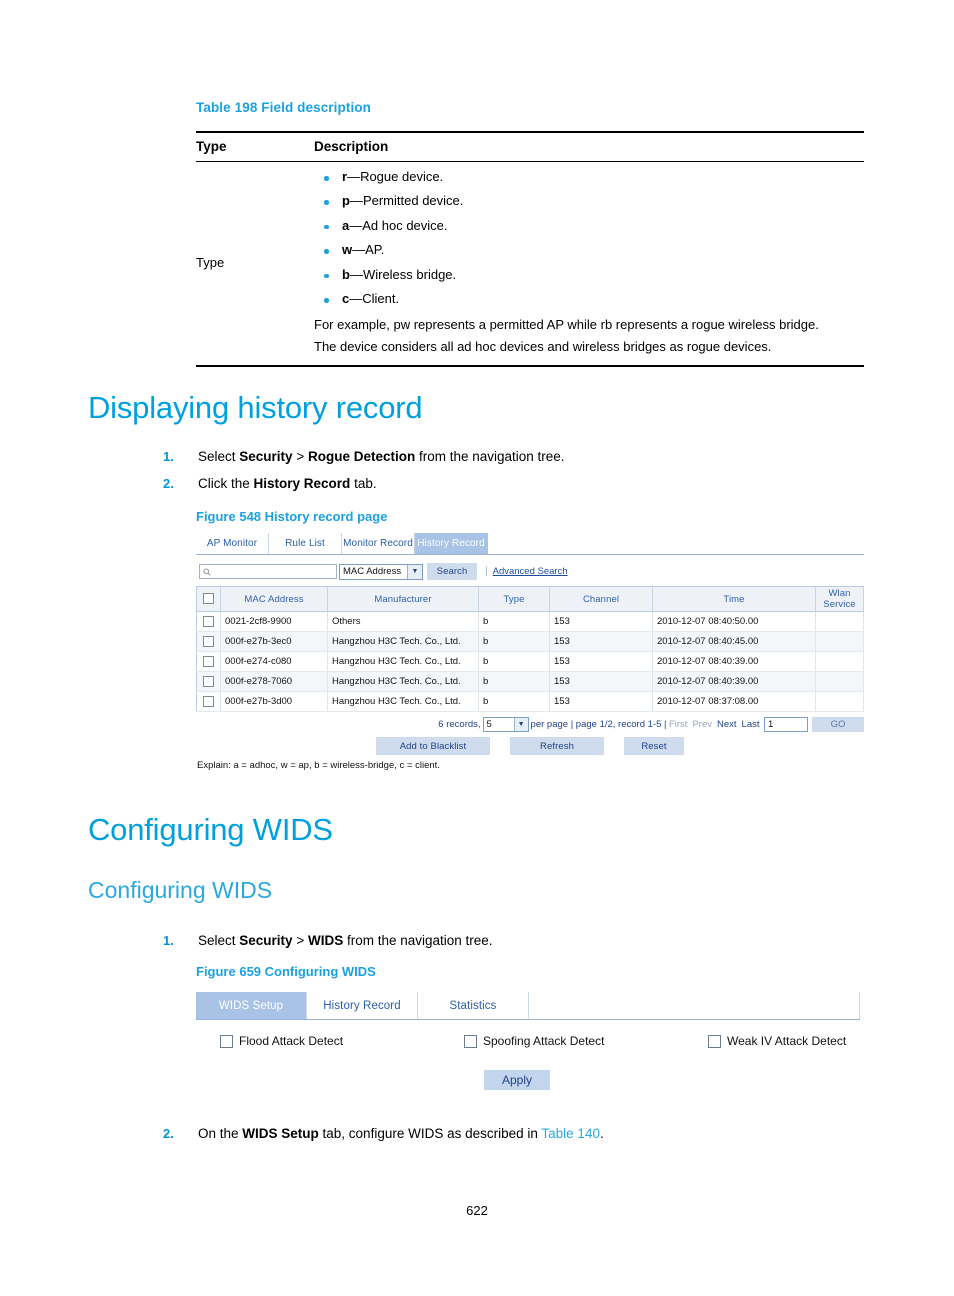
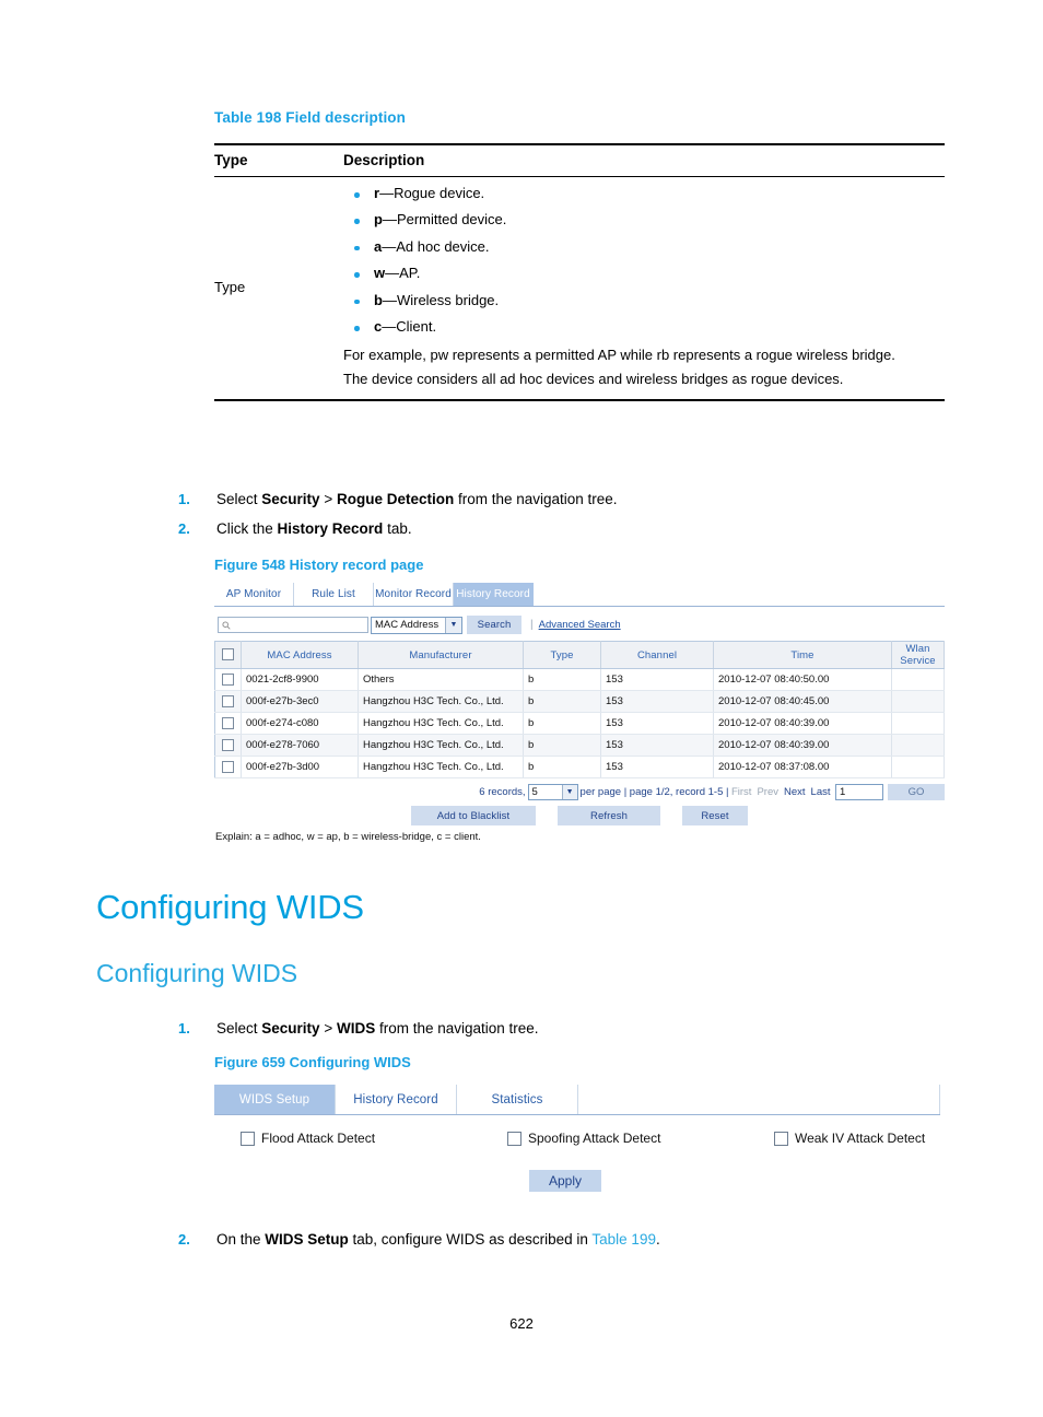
  Table 198 Field description
  Type	Description
  Type	r—Rogue device. p—Permitted device. a—Ad hoc device. w—AP. b—Wireless bridge. c—Client. For example, pw represents a permitted AP while rb represents a rogue wireless bridge. The device considers all ad hoc devices and wireless bridges as rogue devices.
- Displaying history record
  1.
  Select Security > Rogue Detection from the navigation tree.
  2.
  Click the History Record tab.
  Figure 548 History record page
  AP Monitor
  Rule List
  Monitor Record
  History Record
  MAC Address
  Search
  |
  Advanced Search
  	MAC Address	Manufacturer	Type	Channel	Time	Wlan Service
  	0021-2cf8-9900	Others	b	153	2010-12-07 08:40:50.00
  	000f-e27b-3ec0	Hangzhou H3C Tech. Co., Ltd.	b	153	2010-12-07 08:40:45.00
  	000f-e274-c080	Hangzhou H3C Tech. Co., Ltd.	b	153	2010-12-07 08:40:39.00
  	000f-e278-7060	Hangzhou H3C Tech. Co., Ltd.	b	153	2010-12-07 08:40:39.00
  	000f-e27b-3d00	Hangzhou H3C Tech. Co., Ltd.	b	153	2010-12-07 08:37:08.00
  6 records,
  5
  per page | page 1/2, record 1-5 |
  First
  Prev
  Next
  Last
  1
  GO
  Add to Blacklist
  Refresh
  Reset
  Explain: a = adhoc, w = ap, b = wireless-bridge, c = client.
  Configuring WIDS
  Configuring WIDS
  1.
  Select Security > WIDS from the navigation tree.
  Figure 659 Configuring WIDS
  WIDS Setup
  History Record
  Statistics
  Flood Attack Detect
  Spoofing Attack Detect
  Weak IV Attack Detect
  Apply
  2.
- On the WIDS Setup tab, configure WIDS as described in Table 140.
+ On the WIDS Setup tab, configure WIDS as described in Table 199.
  622
